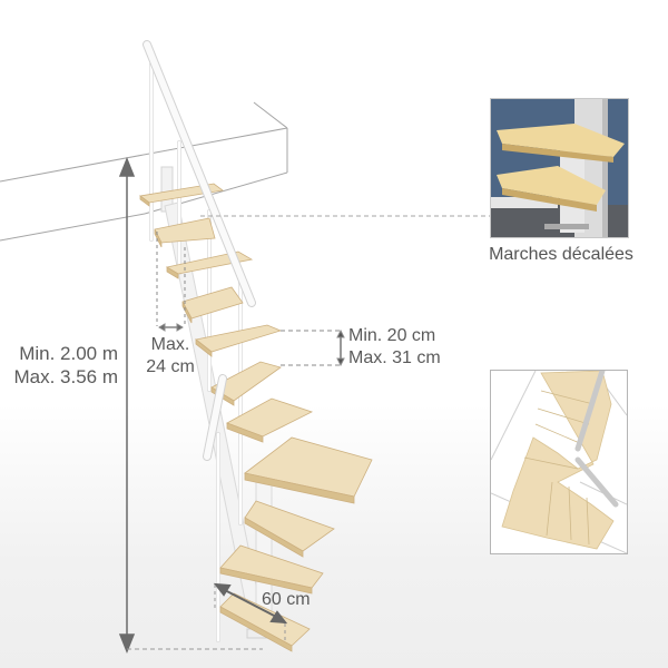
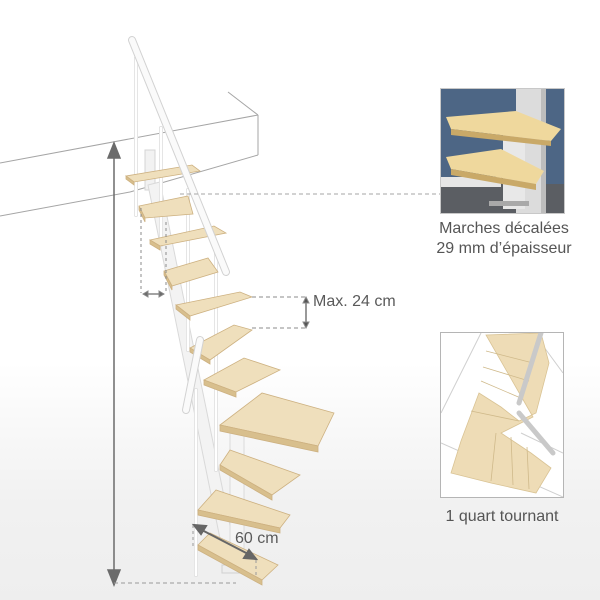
- Min. 2.00 m
- Max. 3.56 m
- Max.
- 24 cm
- Min. 20 cm
- Max. 31 cm
+ Max. 24 cm
  60 cm
  Marches décalées
+ 29 mm d’épaisseur
+ 1 quart tournant
